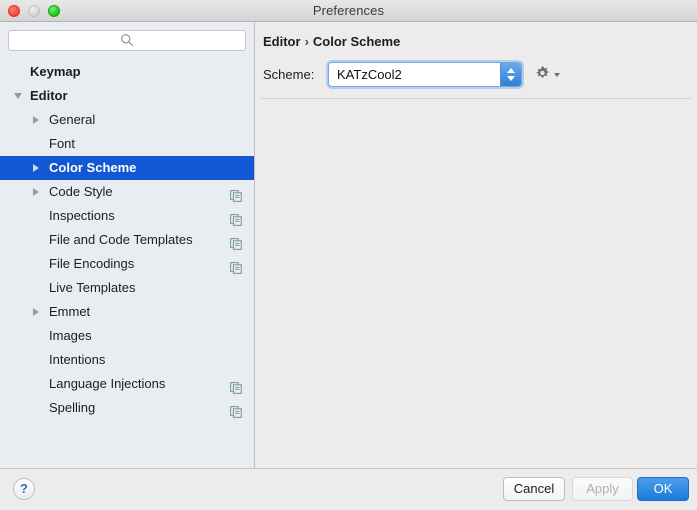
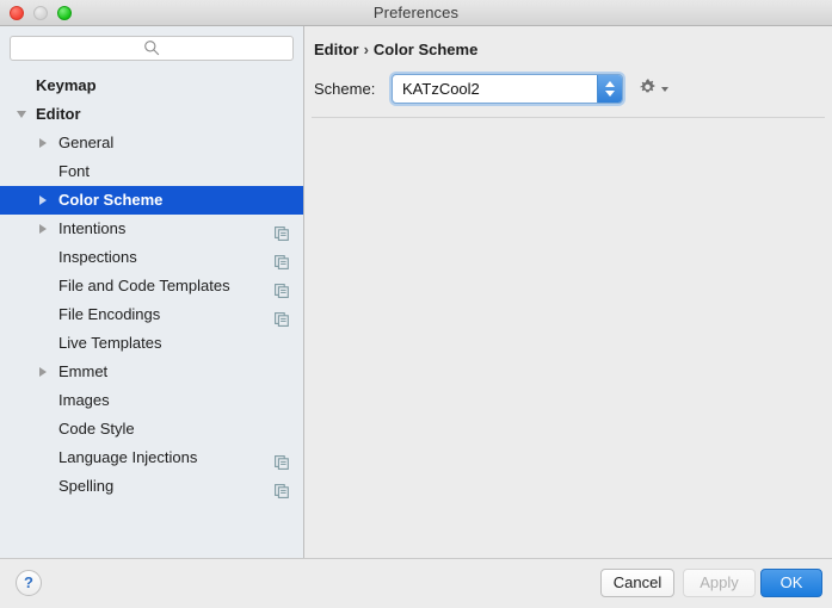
  Preferences
  Keymap
  Editor
  General
  Font
  Color Scheme
- Code Style
+ Intentions
  Inspections
  File and Code Templates
  File Encodings
  Live Templates
  Emmet
  Images
- Intentions
+ Code Style
  Language Injections
  Spelling
  Editor › Color Scheme
  Scheme:
  KATzCool2
  ?
  Cancel
  Apply
  OK
